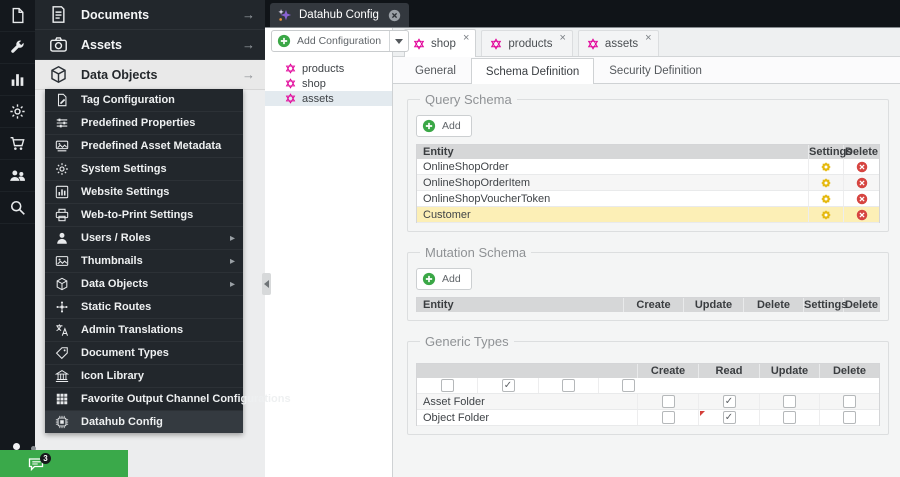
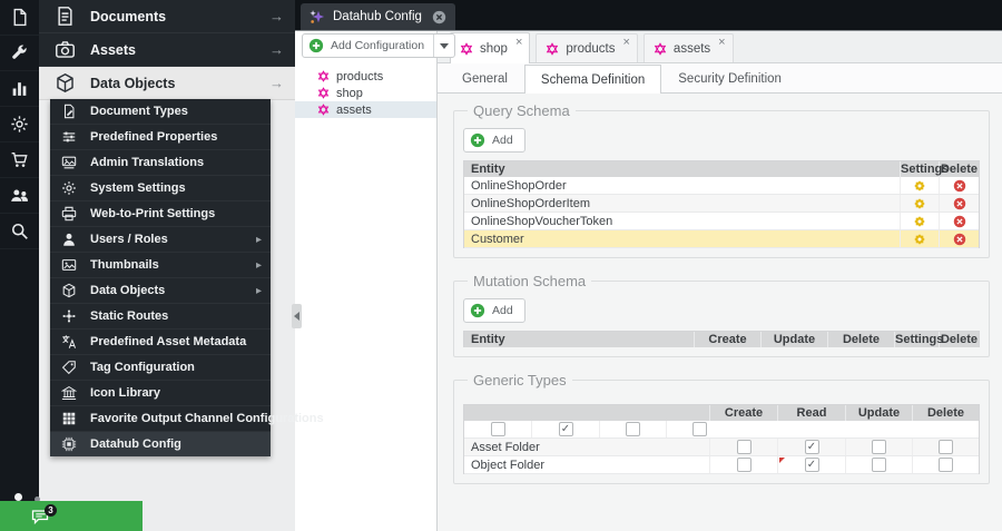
  Documents
  →
  Assets
  →
  Data Objects
  →
- Tag Configuration
+ Document Types
  Predefined Properties
- Predefined Asset Metadata
+ Admin Translations
  System Settings
- Website Settings
  Web-to-Print Settings
  Users / Roles
  Thumbnails
  Data Objects
  Static Routes
- Admin Translations
+ Predefined Asset Metadata
- Document Types
+ Tag Configuration
  Icon Library
  Favorite Output Channel Configurations
  Datahub Config
  3
  Datahub Config
  Add Configuration
  products
  shop
  assets
  shop
  ×
  products
  ×
  assets
  ×
  General
  Schema Definition
  Security Definition
  Query Schema
  Add
  Entity
  Setting
  Delete
  OnlineShopOrder
  OnlineShopOrderItem
  OnlineShopVoucherToken
  Customer
  Mutation Schema
  Add
  Entity
  Create
  Update
  Delete
  Setting
  Delete
  Generic Types
  Create
  Read
  Update
  Delete
  ✓
  Asset Folder
  ✓
  Object Folder
  ✓
